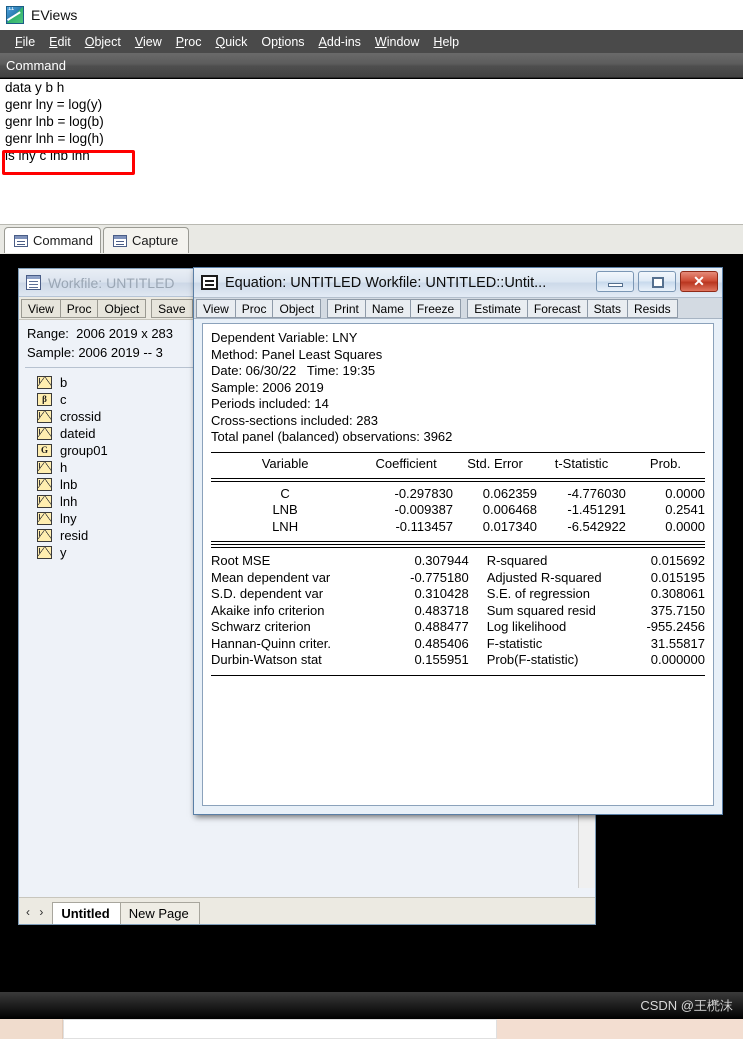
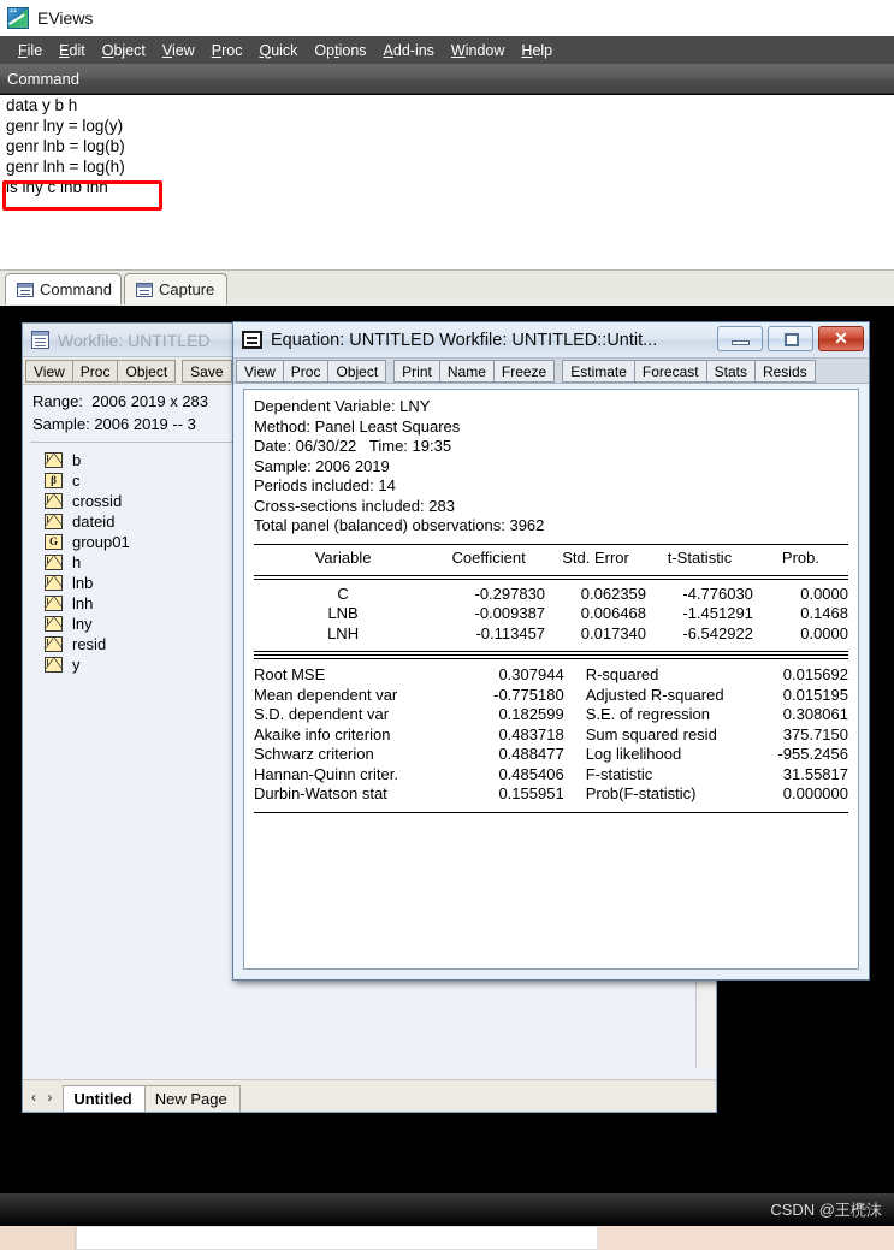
  EViews
  File
  Edit
  Object
  View
  Proc
  Quick
  Options
  Add-ins
  Window
  Help
  Command
  data y b h
  genr lny = log(y)
  genr lnb = log(b)
  genr lnh = log(h)
  ls lny c lnb lnh
  Command
  Capture
  Workfile: UNTITLED
  View
  Proc
  Object
  Save
  Range: 2006 2019 x 283
  Sample: 2006 2019 -- 3
  b
  β
  c
  crossid
  dateid
  G
  group01
  h
  lnb
  lnh
  lny
  resid
  y
  ‹ ›
  Untitled
  New Page
  Equation: UNTITLED Workfile: UNTITLED::Untit...
  ✕
  View
  Proc
  Object
  Print
  Name
  Freeze
  Estimate
  Forecast
  Stats
  Resids
  Dependent Variable: LNY
  Method: Panel Least Squares
  Date: 06/30/22 Time: 19:35
  Sample: 2006 2019
  Periods included: 14
  Cross-sections included: 283
  Total panel (balanced) observations: 3962
  Variable	Coefficient	Std. Error	t-Statistic	Prob.
  C	-0.297830	0.062359	-4.776030	0.0000
- LNB	-0.009387	0.006468	-1.451291	0.2541
+ LNB	-0.009387	0.006468	-1.451291	0.1468
  LNH	-0.113457	0.017340	-6.542922	0.0000
  Root MSE	0.307944	R-squared	0.015692
  Mean dependent var	-0.775180	Adjusted R-squared	0.015195
- S.D. dependent var	0.310428	S.E. of regression	0.308061
+ S.D. dependent var	0.182599	S.E. of regression	0.308061
  Akaike info criterion	0.483718	Sum squared resid	375.7150
  Schwarz criterion	0.488477	Log likelihood	-955.2456
  Hannan-Quinn criter.	0.485406	F-statistic	31.55817
  Durbin-Watson stat	0.155951	Prob(F-statistic)	0.000000
  CSDN @王橷沫
